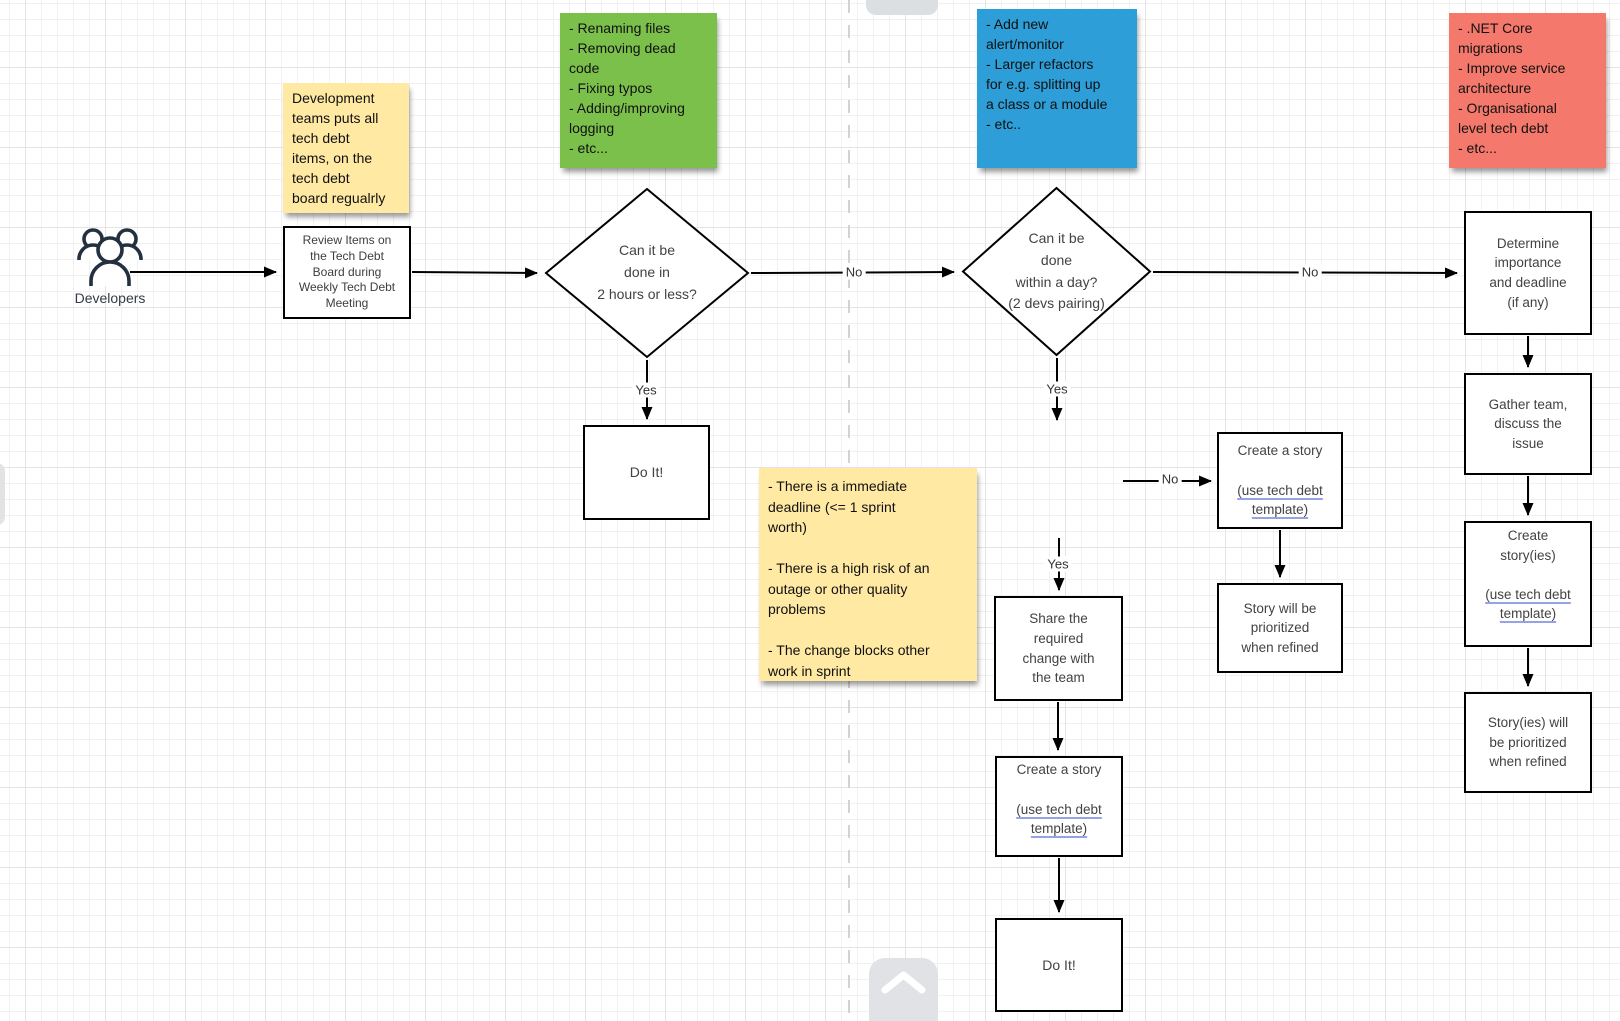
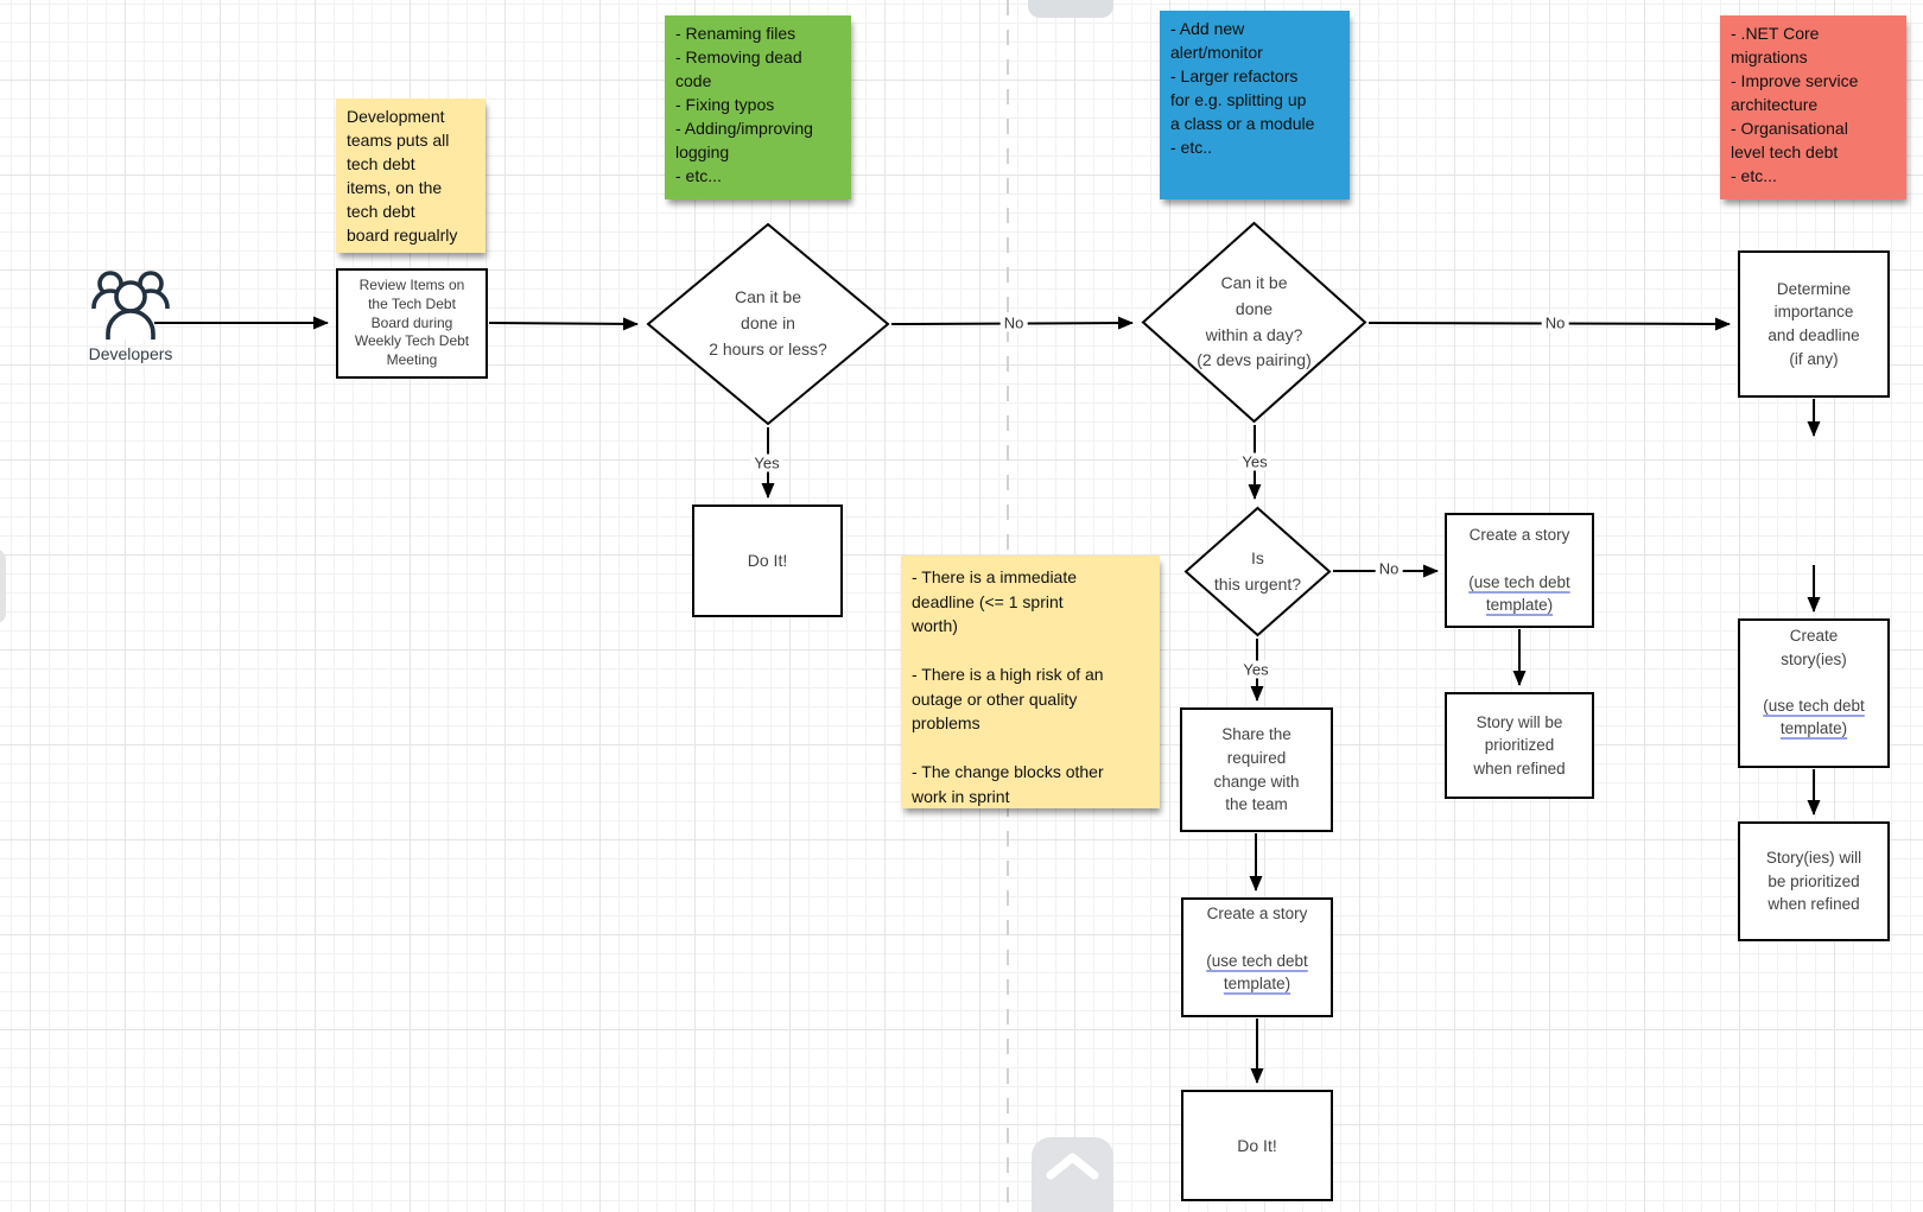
  Developers
  Development
  teams puts all
  tech debt
  items, on the
  tech debt
  board regualrly
  - Renaming files
  - Removing dead
  code
  - Fixing typos
  - Adding/improving
  logging
  - etc...
  - Add new
  alert/monitor
  - Larger refactors
  for e.g. splitting up
  a class or a module
  - etc..
  - There is a immediate
  deadline (<= 1 sprint
  worth)
  - There is a high risk of an
  outage or other quality
  problems
  - The change blocks other
  work in sprint
  - .NET Core
  migrations
  - Improve service
  architecture
  - Organisational
  level tech debt
  - etc...
  Review Items on
  the Tech Debt
  Board during
  Weekly Tech Debt
  Meeting
  Do It!
  Create a story
  (use tech debt
  template)
  Story will be
  prioritized
  when refined
  Share the
  required
  change with
  the team
  Create a story
  (use tech debt
  template)
  Do It!
  Determine
  importance
  and deadline
  (if any)
- Gather team,
- discuss the
- issue
  Create
  story(ies)
  (use tech debt
  template)
  Story(ies) will
  be prioritized
  when refined
  Can it be
  done in
  2 hours or less?
  Can it be
  done
  within a day?
  (2 devs pairing)
+ Is
+ this urgent?
  No
  Yes
  No
  Yes
  No
  Yes
